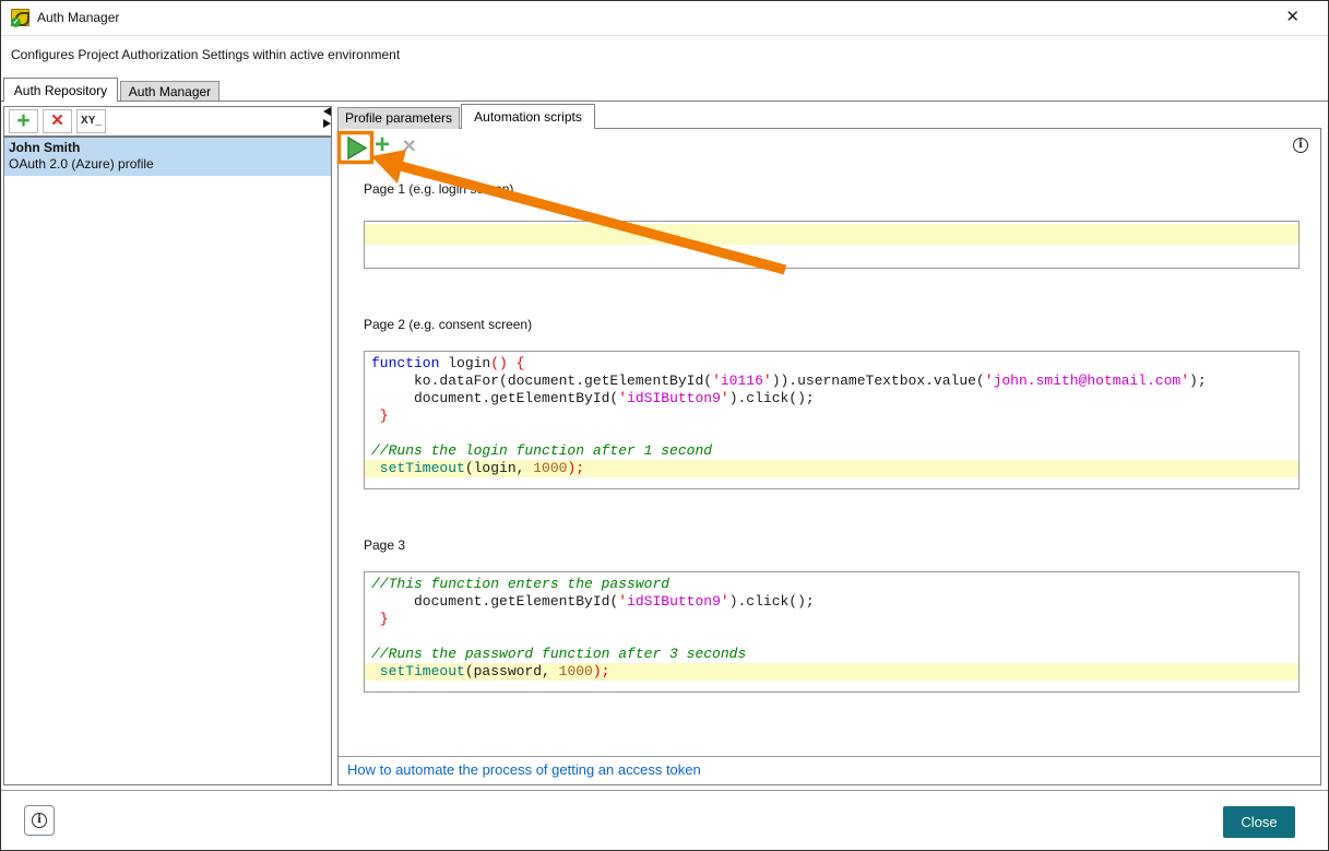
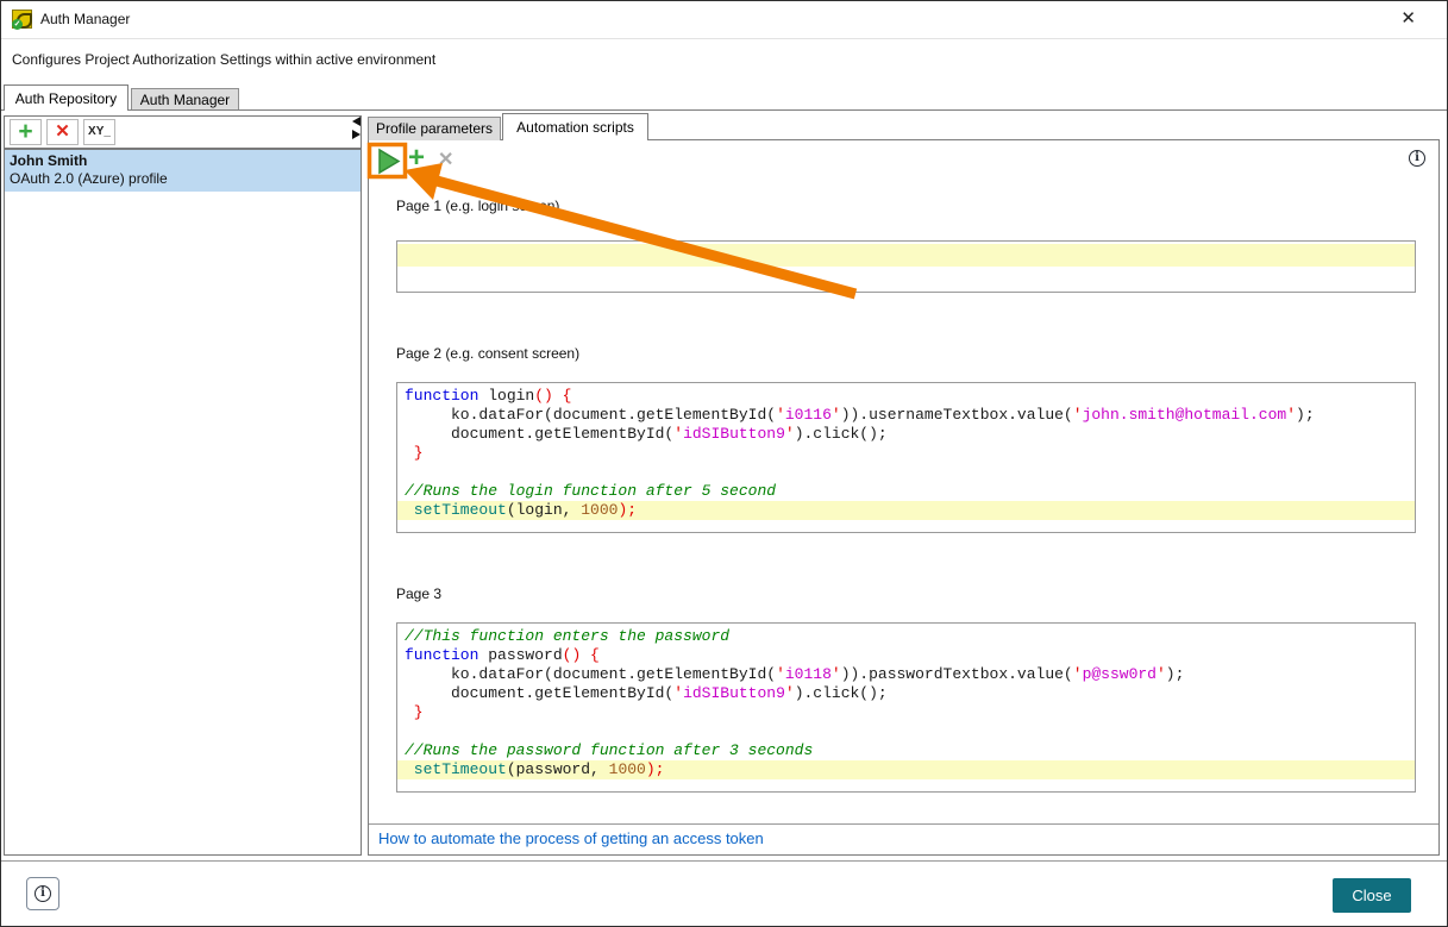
  Auth Manager
  ✕
  Configures Project Authorization Settings within active environment
  Auth Repository
  Auth Manager
  +
  ✕
  XY_
  John Smith
  OAuth 2.0 (Azure) profile
  Profile parameters
  Automation scripts
  +
  ✕
  i
  Page 1 (e.g. loginn)
  Page 2 (e.g. consent screen)
  function login() {
  ko.dataFor(document.getElementById('i0116')).usernameTextbox.value('john.smith@hotmail.com');
  document.getElementById('idSIButton9').click();
  }
- //Runs the login function after 1 second
+ //Runs the login function after 5 second
  setTimeout(login, 1000);
  Page 3
  //This function enters the password
+ function password() {
+ ko.dataFor(document.getElementById('i0118')).passwordTextbox.value('p@ssw0rd');
  document.getElementById('idSIButton9').click();
  }
  //Runs the password function after 3 seconds
  setTimeout(password, 1000);
  How to automate the process of getting an access token
  i
  Close
